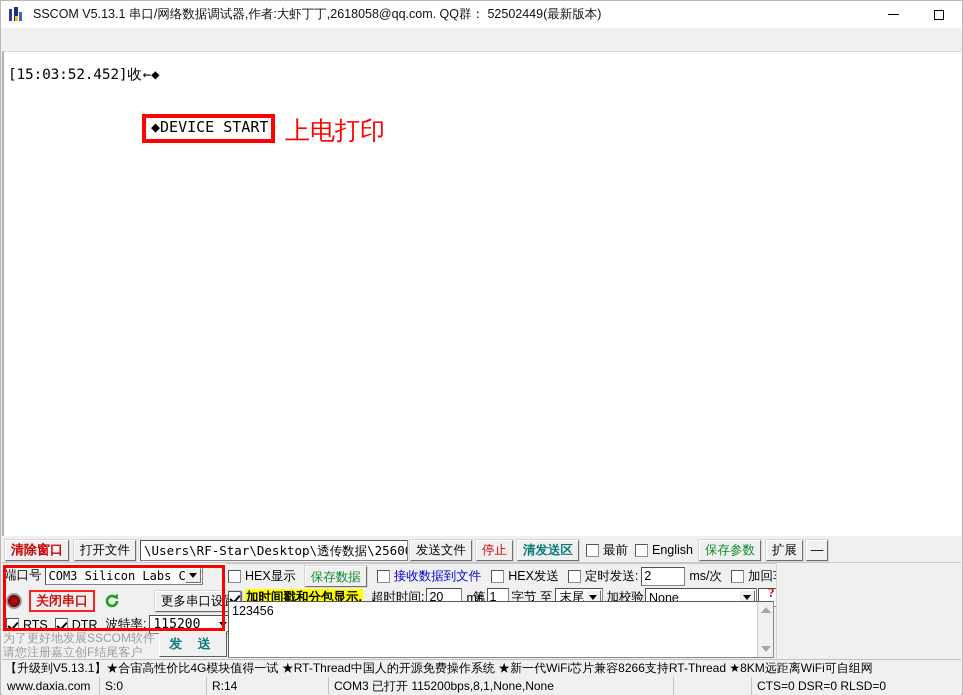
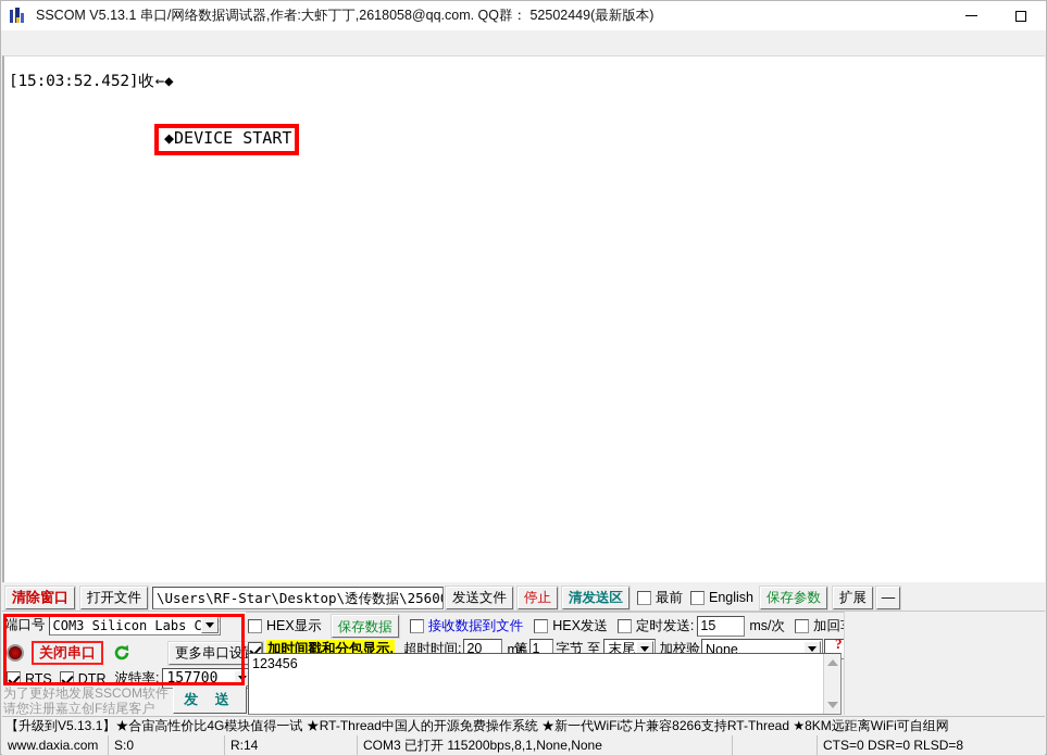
  SSCOM V5.13.1 串口/网络数据调试器,作者:大虾丁丁,2618058@qq.com. QQ群： 52502449(最新版本)
  [15:03:52.452]收
  ←◆
  ◆DEVICE START
- 上电打印
  清除窗口
  打开文件
  \Users\RF-Star\Desktop\透传数据\2560
  发送文件
  停止
  清发送区
  最前
  English
  保存参数
  扩展
  —
  端口号
  关闭串口
  更多串口设
  RTS
  DTR
  波特率:
- 115200
+ 157700
  为了更好地发展SSCOM软件 请您注册嘉立创F结尾客户
  发 送
  HEX显示
  保存数据
  接收数据到文件
  HEX发送
  定时发送:
- 2
+ 15
  ms/次
  加时间戳和分包显示,
  超时时间:
  20
  ms
  第
  1
  字节 至
  末尾
  加校验
  None
  ?
  123456
  【升级到V5.13.1】★合宙高性价比4G模块值得一试 ★RT-Thread中国人的开源免费操作系统 ★新一代WiFi芯片兼容8266支持RT-Thread ★8KM远距离WiFi可自组网
  www.daxia.com
  S:0
  R:14
  COM3 已打开 115200bps,8,1,None,None
- CTS=0 DSR=0 RLSD=0
+ CTS=0 DSR=0 RLSD=8
